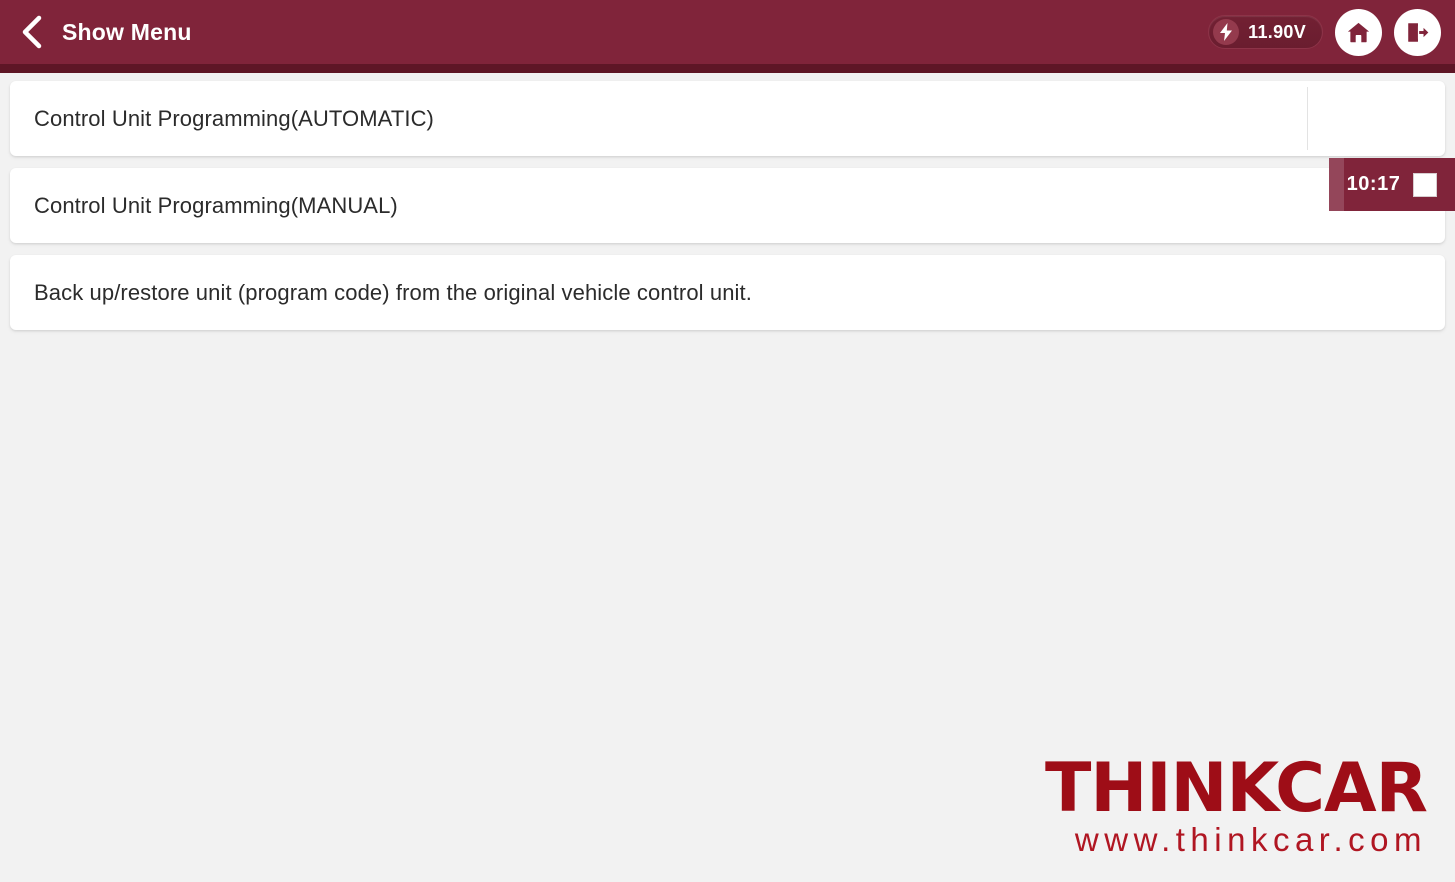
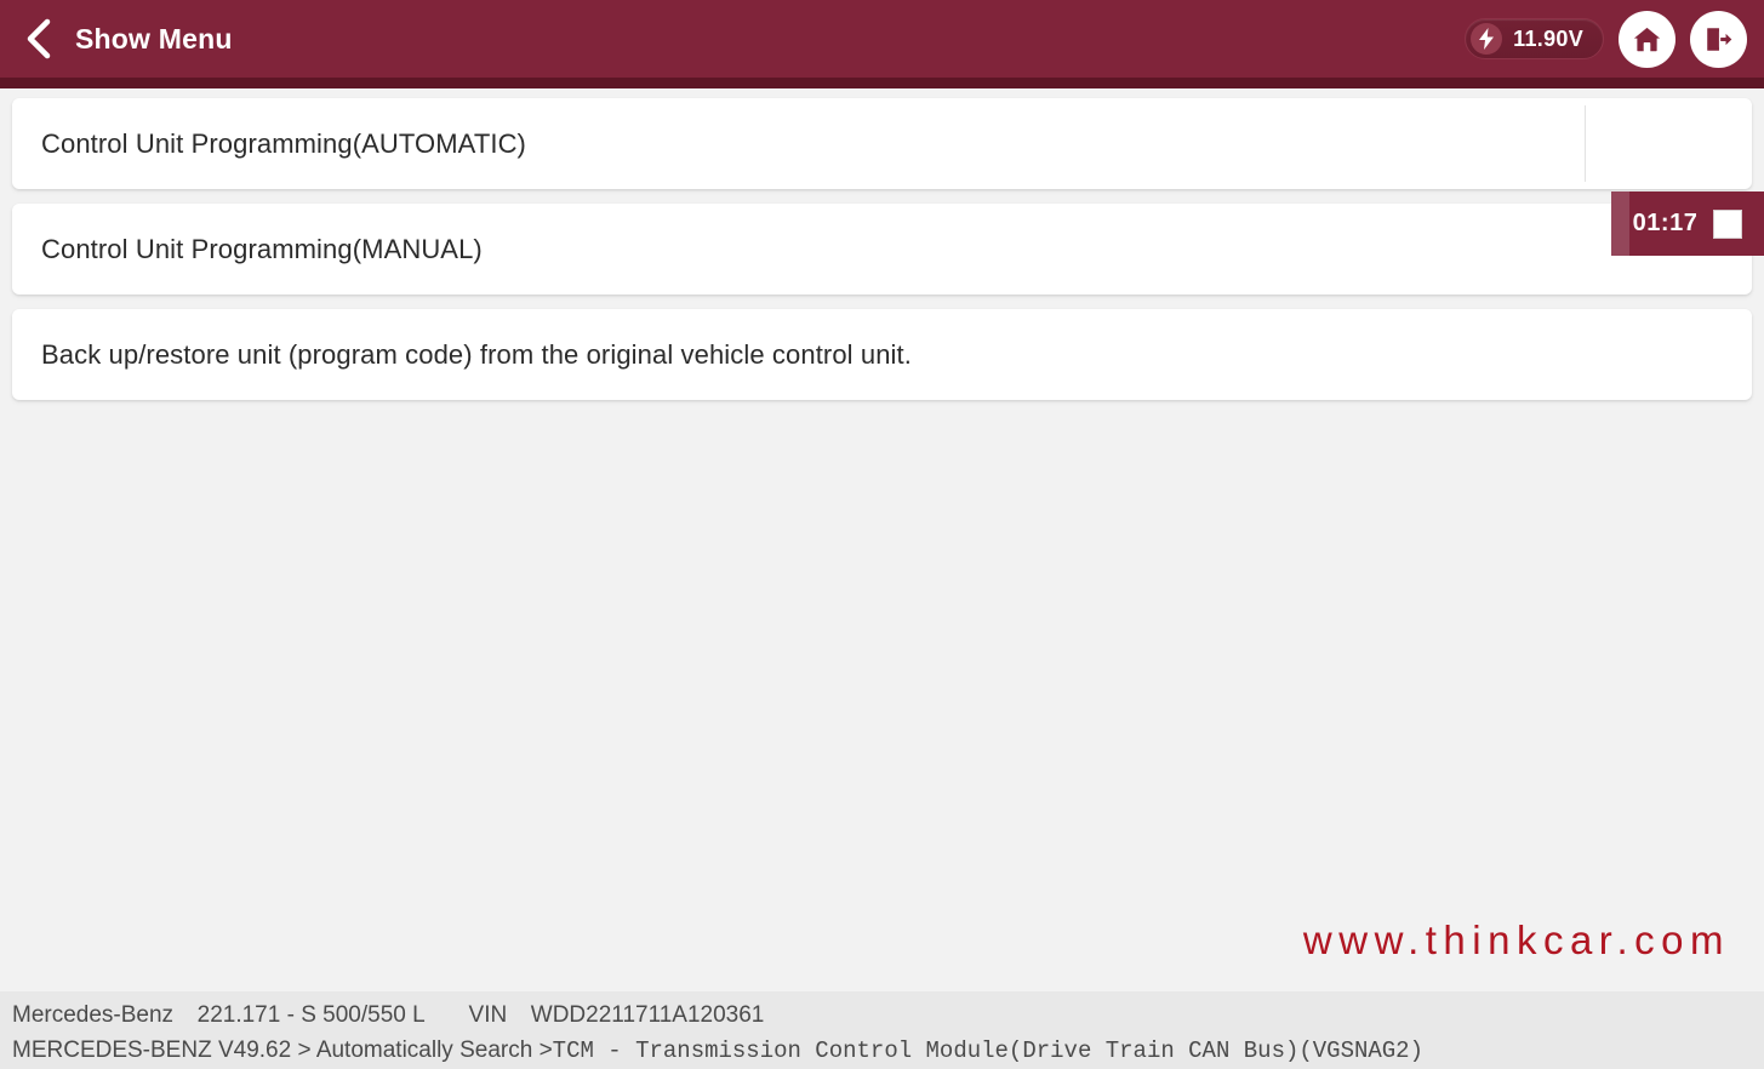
  Show Menu
  11.90V
  Control Unit Programming(AUTOMATIC)
  Control Unit Programming(MANUAL)
  Back up/restore unit (program code) from the original vehicle control unit.
- 10:17
+ 01:17
- THINKCAR
  www.thinkcar.com
+ Mercedes-Benz 221.171 - S 500/550 L VIN WDD2211711A120361
+ MERCEDES-BENZ V49.62 > Automatically Search >TCM - Transmission Control Module(Drive Train CAN Bus)(VGSNAG2)
